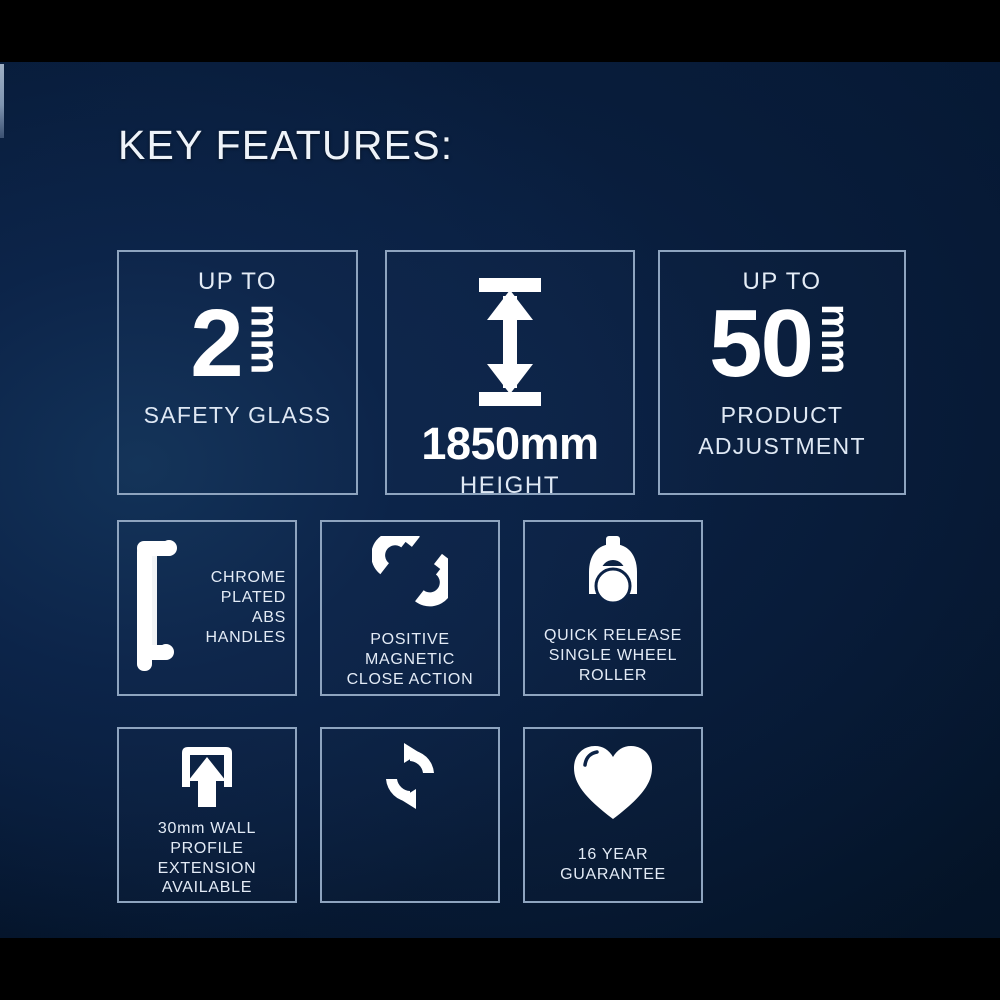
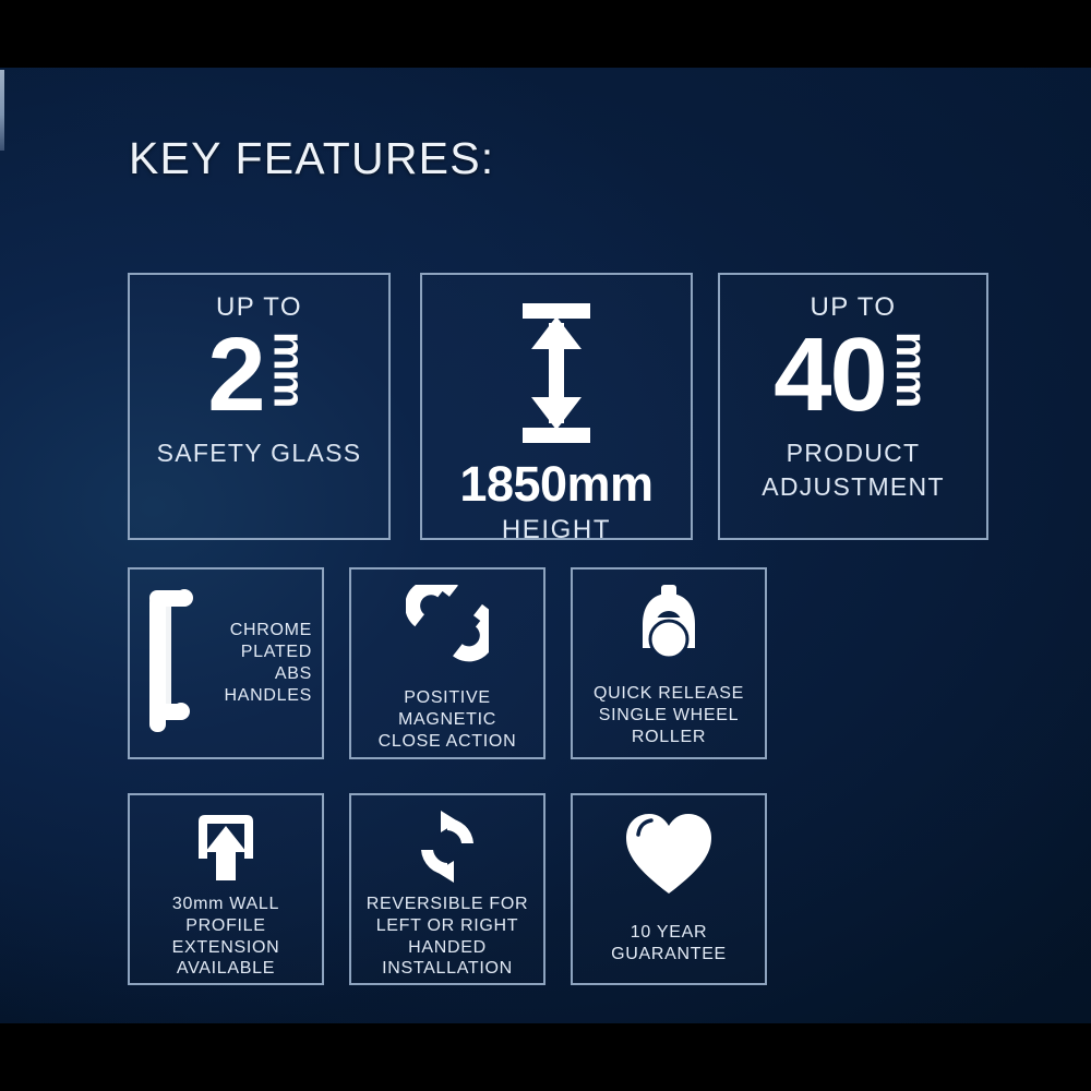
  KEY FEATURES:
  UP TO
  2
  SAFETY GLASS
  1850mm
  HEIGHT
  UP TO
- 50
+ 40
  PRODUCT
  ADJUSTMENT
  CHROME
  PLATED
  ABS
  HANDLES
  POSITIVE
  MAGNETIC
  CLOSE ACTION
  QUICK RELEASE
  SINGLE WHEEL
  ROLLER
  30mm WALL
  PROFILE
  EXTENSION
  AVAILABLE
+ REVERSIBLE FOR
+ LEFT OR RIGHT
+ HANDED
+ INSTALLATION
- 16 YEAR
+ 10 YEAR
  GUARANTEE
